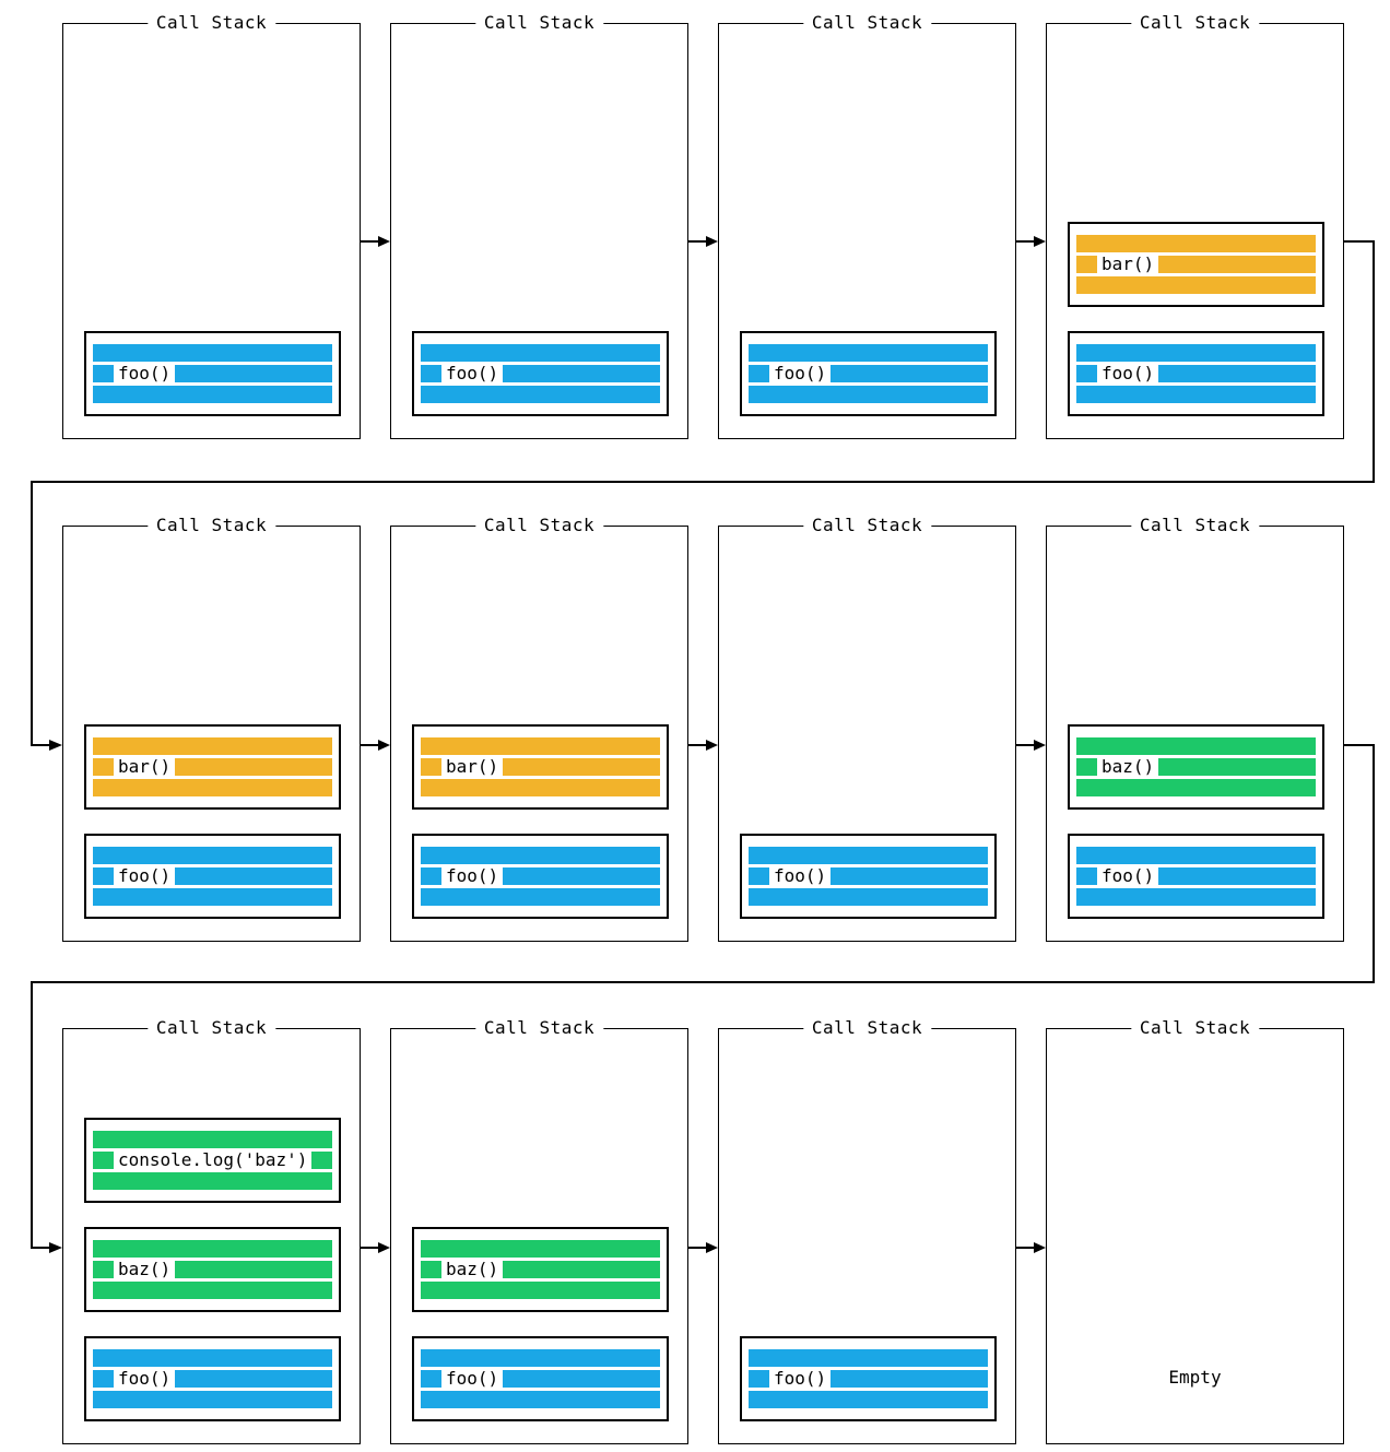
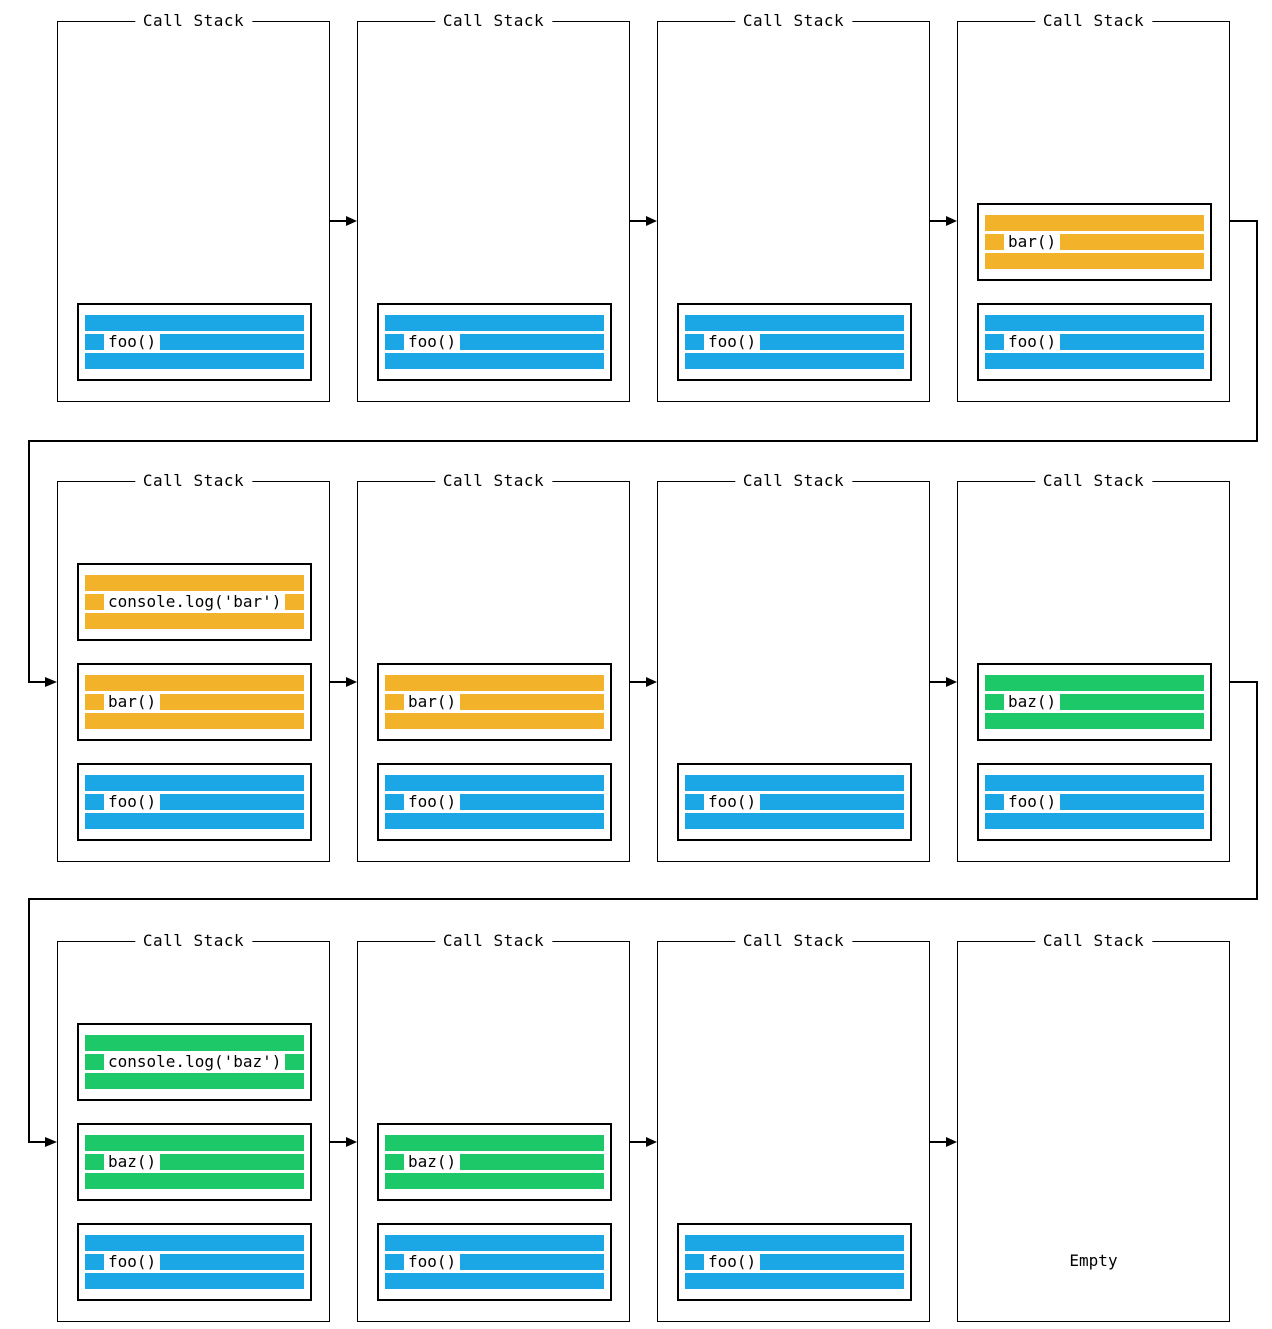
  Call Stack
  foo()
  Call Stack
  foo()
  Call Stack
  foo()
  Call Stack
  foo()
  bar()
  Call Stack
  foo()
  bar()
+ console.log('bar')
  Call Stack
  foo()
  bar()
  Call Stack
  foo()
  Call Stack
  foo()
  baz()
  Call Stack
  foo()
  baz()
  console.log('baz')
  Call Stack
  foo()
  baz()
  Call Stack
  foo()
  Call Stack
  Empty
